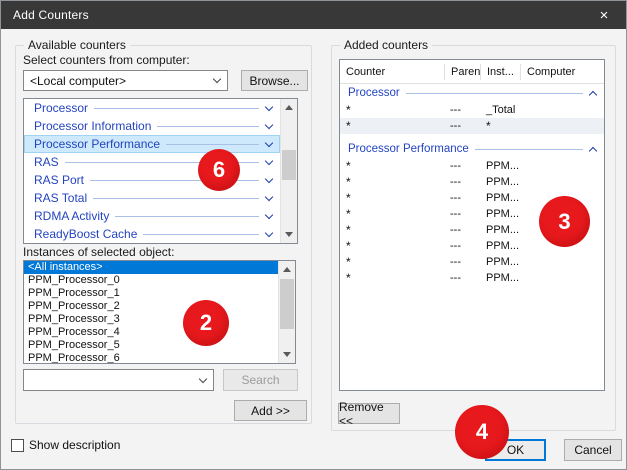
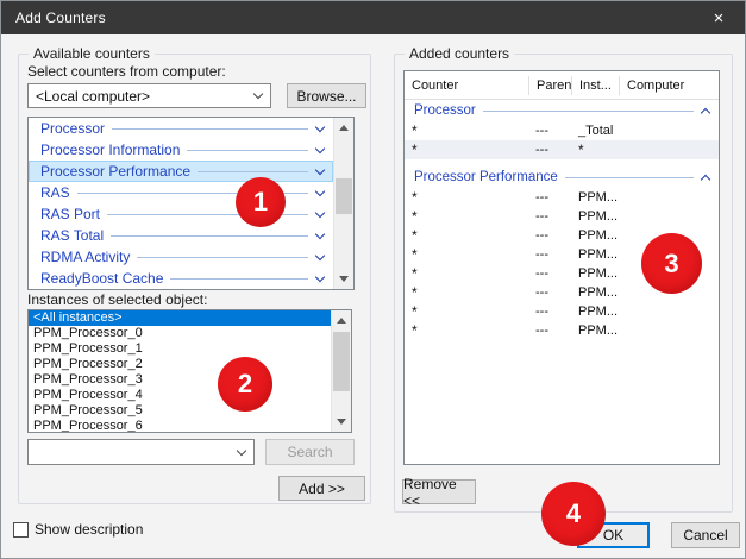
  Add Counters
  ×
  Available counters
  Select counters from computer:
  <Local computer>
  Browse...
  Processor
  Processor Information
  Processor Performance
  RAS
  RAS Port
  RAS Total
  RDMA Activity
  ReadyBoost Cache
  Instances of selected object:
  <All instances>
  PPM_Processor_0
  PPM_Processor_1
  PPM_Processor_2
  PPM_Processor_3
  PPM_Processor_4
  PPM_Processor_5
  PPM_Processor_6
  Search
  Add >>
  Added counters
  Counter
  Paren
  Inst...
  Computer
  Processor
  *
  ---
  _Total
  *
  ---
  *
  Processor Performance
  *
  ---
  PPM...
  *
  ---
  PPM...
  *
  ---
  PPM...
  *
  ---
  PPM...
  *
  ---
  PPM...
  *
  ---
  PPM...
  *
  ---
  PPM...
  *
  ---
  PPM...
  Remove <<
  Show description
  OK
  Cancel
- 6
+ 1
  2
  3
  4
